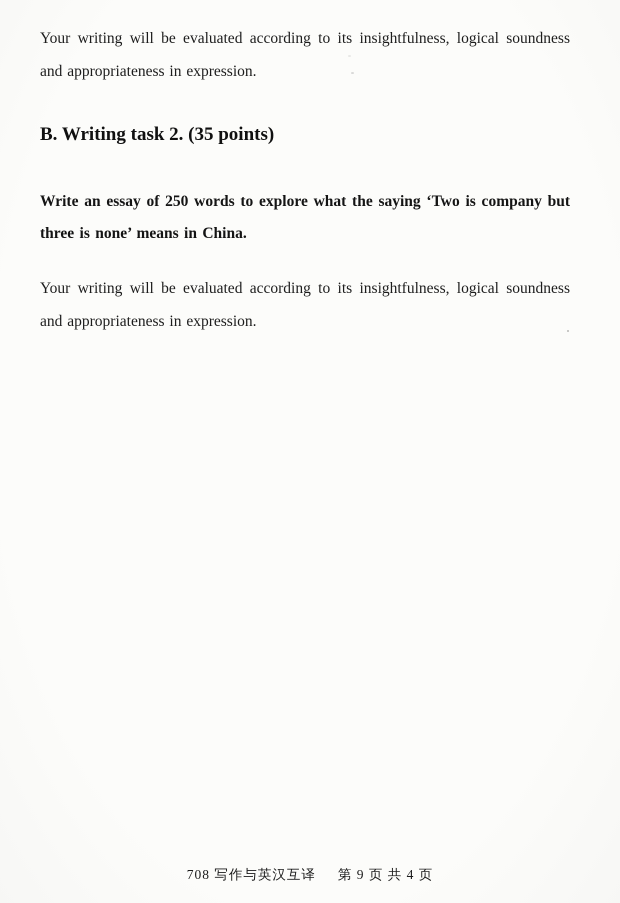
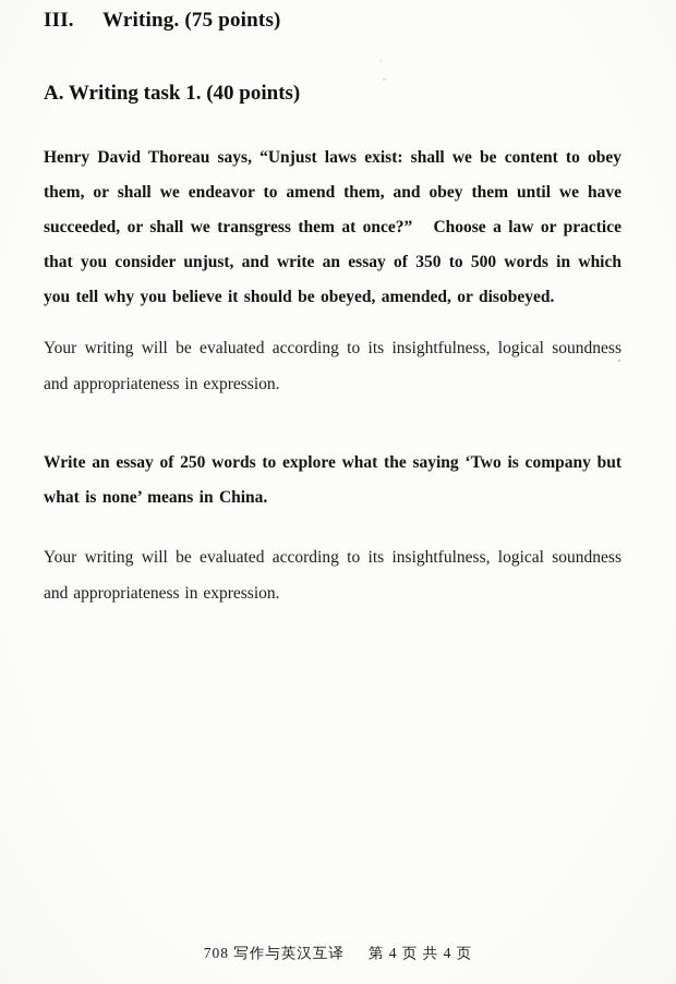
+ III. Writing. (75 points)
+ A. Writing task 1. (40 points)
+ Henry David Thoreau says, “Unjust laws exist: shall we be content to obey them, or shall we endeavor to amend them, and obey them until we have succeeded, or shall we transgress them at once?” Choose a law or practice that you consider unjust, and write an essay of 350 to 500 words in which you tell why you believe it should be obeyed, amended, or disobeyed.
  Your writing will be evaluated according to its insightfulness, logical soundness and appropriateness in expression.
- B. Writing task 2. (35 points)
- Write an essay of 250 words to explore what the saying ‘Two is company but three is none’ means in China.
+ Write an essay of 250 words to explore what the saying ‘Two is company but what is none’ means in China.
  Your writing will be evaluated according to its insightfulness, logical soundness and appropriateness in expression.
  708 写作与英汉互译
- 第 9 页 共 4 页
+ 第 4 页 共 4 页
